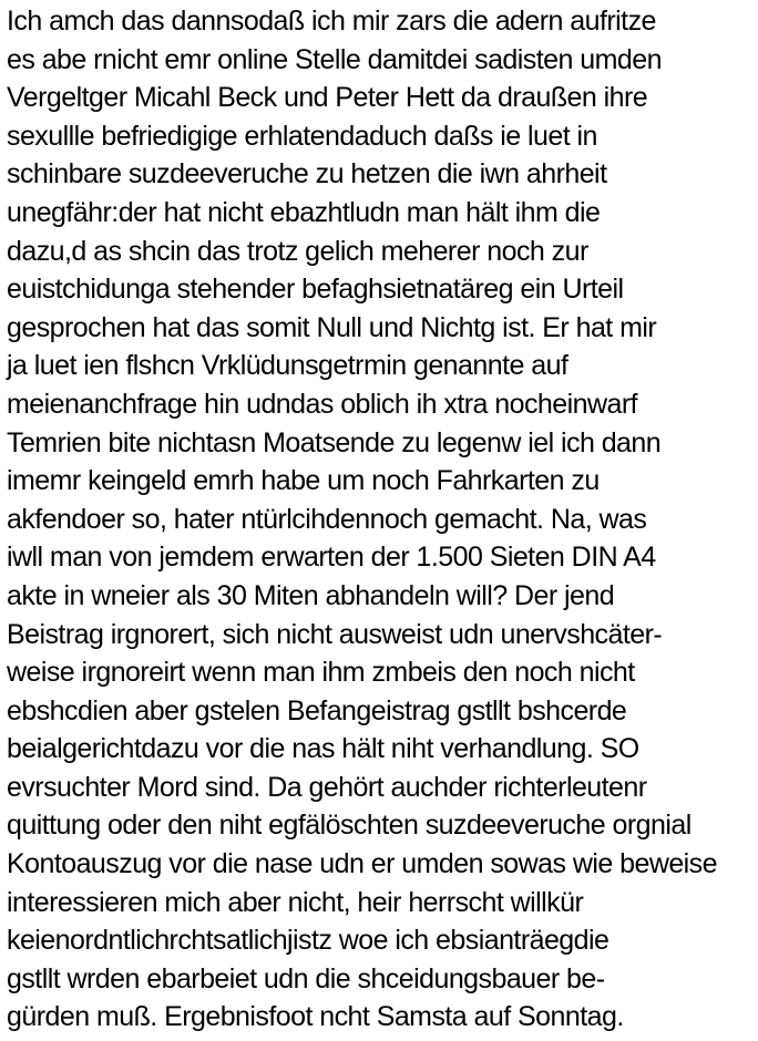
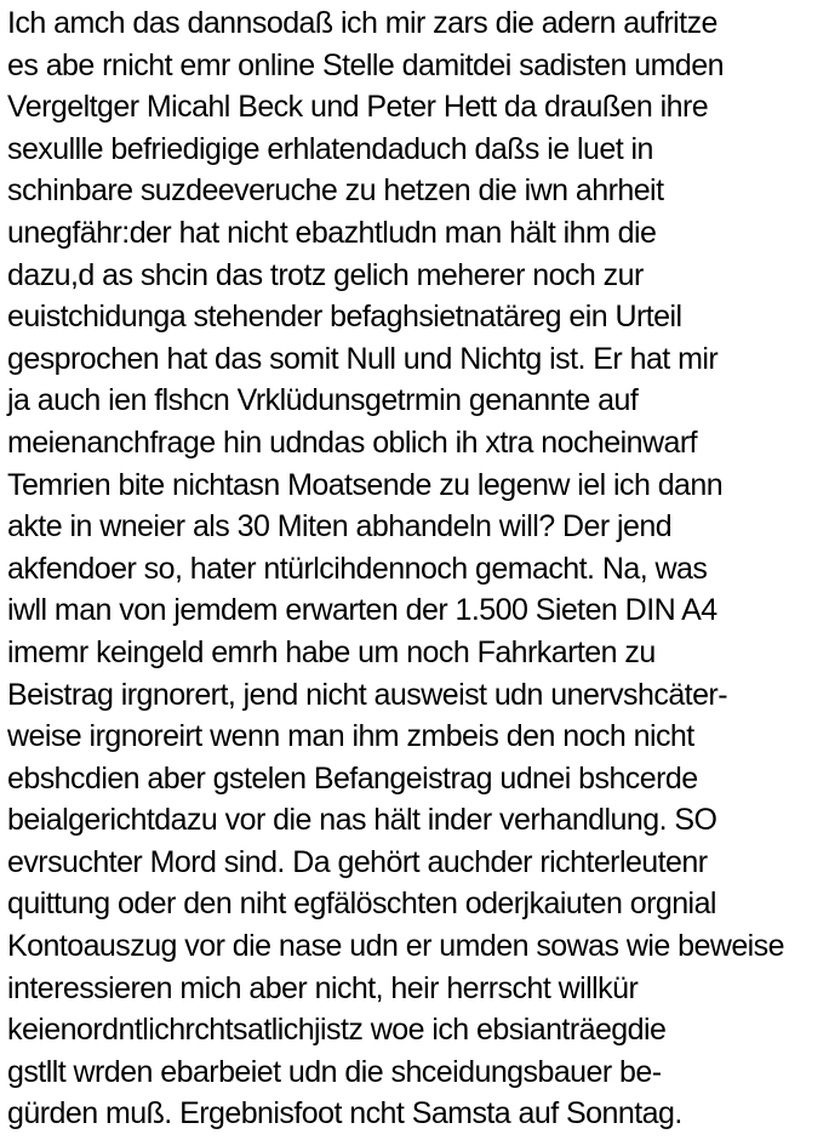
  Ich amch das dannsodaß ich mir zars die adern aufritze
  es abe rnicht emr online Stelle damitdei sadisten umden
  Vergeltger Micahl Beck und Peter Hett da draußen ihre
  sexullle befriedigige erhlatendaduch daßs ie luet in
  schinbare suzdeeveruche zu hetzen die iwn ahrheit
  unegfähr:der hat nicht ebazhtludn man hält ihm die
  dazu,d as shcin das trotz gelich meherer noch zur
  euistchidunga stehender befaghsietnatäreg ein Urteil
  gesprochen hat das somit Null und Nichtg ist. Er hat mir
- ja luet ien flshcn Vrklüdunsgetrmin genannte auf
+ ja auch ien flshcn Vrklüdunsgetrmin genannte auf
  meienanchfrage hin udndas oblich ih xtra nocheinwarf
  Temrien bite nichtasn Moatsende zu legenw iel ich dann
- imemr keingeld emrh habe um noch Fahrkarten zu
+ akte in wneier als 30 Miten abhandeln will? Der jend
  akfendoer so, hater ntürlcihdennoch gemacht. Na, was
  iwll man von jemdem erwarten der 1.500 Sieten DIN A4
- akte in wneier als 30 Miten abhandeln will? Der jend
+ imemr keingeld emrh habe um noch Fahrkarten zu
- Beistrag irgnorert, sich nicht ausweist udn unervshcäter-
+ Beistrag irgnorert, jend nicht ausweist udn unervshcäter-
  weise irgnoreirt wenn man ihm zmbeis den noch nicht
- ebshcdien aber gstelen Befangeistrag gstllt bshcerde
+ ebshcdien aber gstelen Befangeistrag udnei bshcerde
- beialgerichtdazu vor die nas hält niht verhandlung. SO
+ beialgerichtdazu vor die nas hält inder verhandlung. SO
  evrsuchter Mord sind. Da gehört auchder richterleutenr
- quittung oder den niht egfälöschten suzdeeveruche orgnial
+ quittung oder den niht egfälöschten oderjkaiuten orgnial
  Kontoauszug vor die nase udn er umden sowas wie beweise
  interessieren mich aber nicht, heir herrscht willkür
  keienordntlichrchtsatlichjistz woe ich ebsianträegdie
  gstllt wrden ebarbeiet udn die shceidungsbauer be-
  gürden muß. Ergebnisfoot ncht Samsta auf Sonntag.
